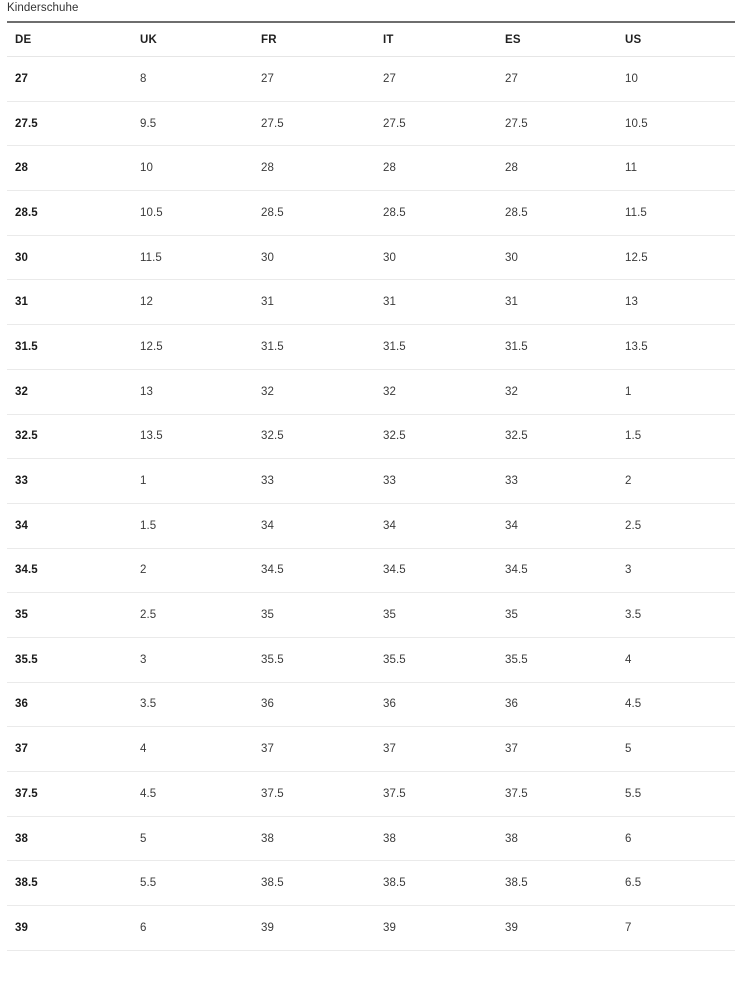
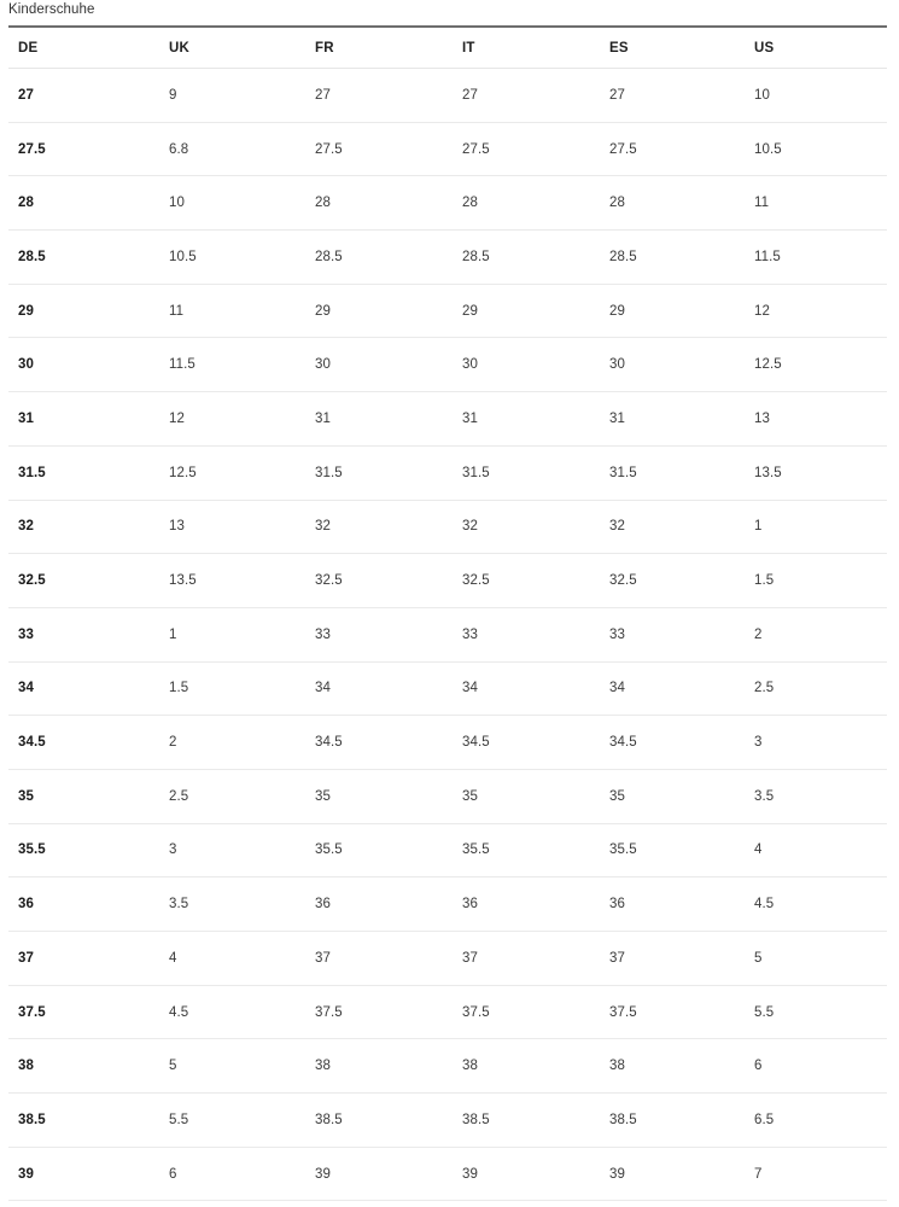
  Kinderschuhe
  DE	UK	FR	IT	ES	US
- 27	8	27	27	27	10
+ 27	9	27	27	27	10
- 27.5	9.5	27.5	27.5	27.5	10.5
+ 27.5	6.8	27.5	27.5	27.5	10.5
  28	10	28	28	28	11
  28.5	10.5	28.5	28.5	28.5	11.5
+ 29	11	29	29	29	12
  30	11.5	30	30	30	12.5
  31	12	31	31	31	13
  31.5	12.5	31.5	31.5	31.5	13.5
  32	13	32	32	32	1
  32.5	13.5	32.5	32.5	32.5	1.5
  33	1	33	33	33	2
  34	1.5	34	34	34	2.5
  34.5	2	34.5	34.5	34.5	3
  35	2.5	35	35	35	3.5
  35.5	3	35.5	35.5	35.5	4
  36	3.5	36	36	36	4.5
  37	4	37	37	37	5
  37.5	4.5	37.5	37.5	37.5	5.5
  38	5	38	38	38	6
  38.5	5.5	38.5	38.5	38.5	6.5
  39	6	39	39	39	7
